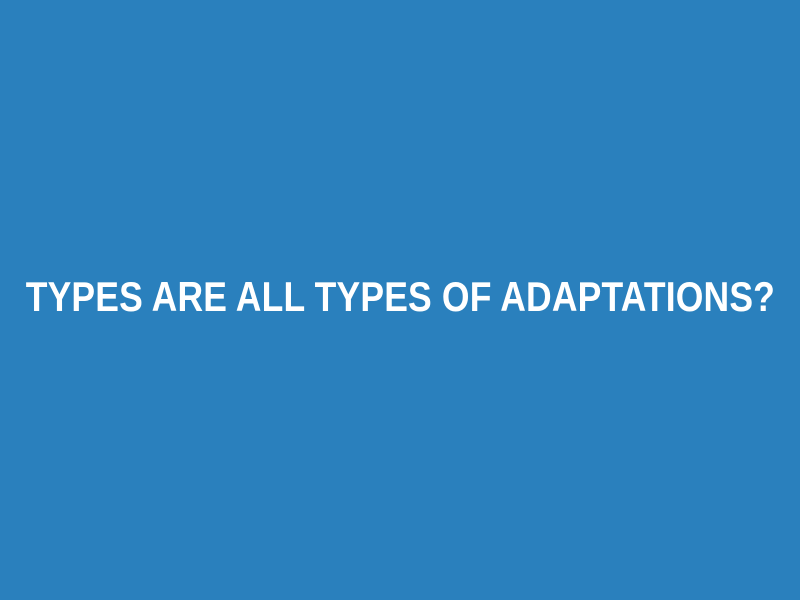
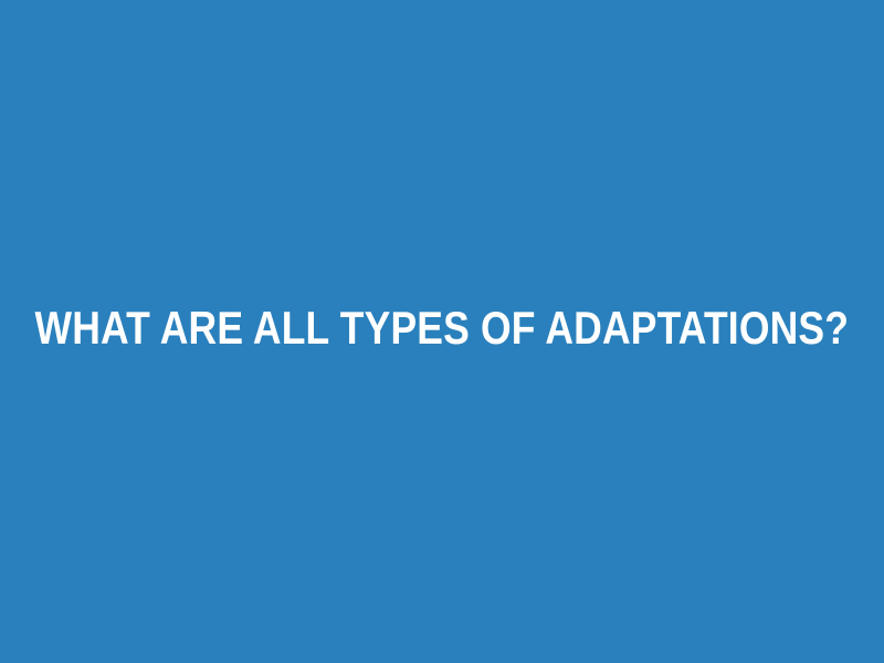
- TYPES ARE ALL TYPES OF ADAPTATIONS?
+ WHAT ARE ALL TYPES OF ADAPTATIONS?
